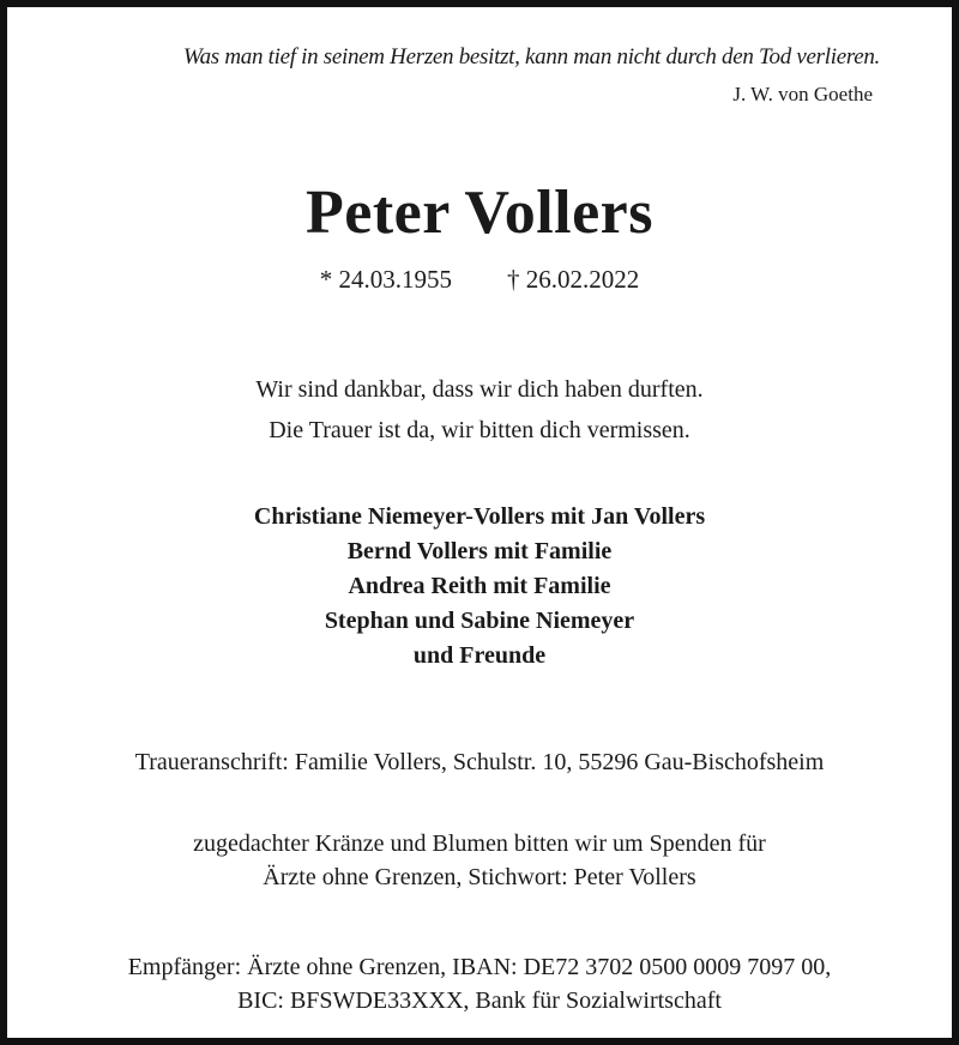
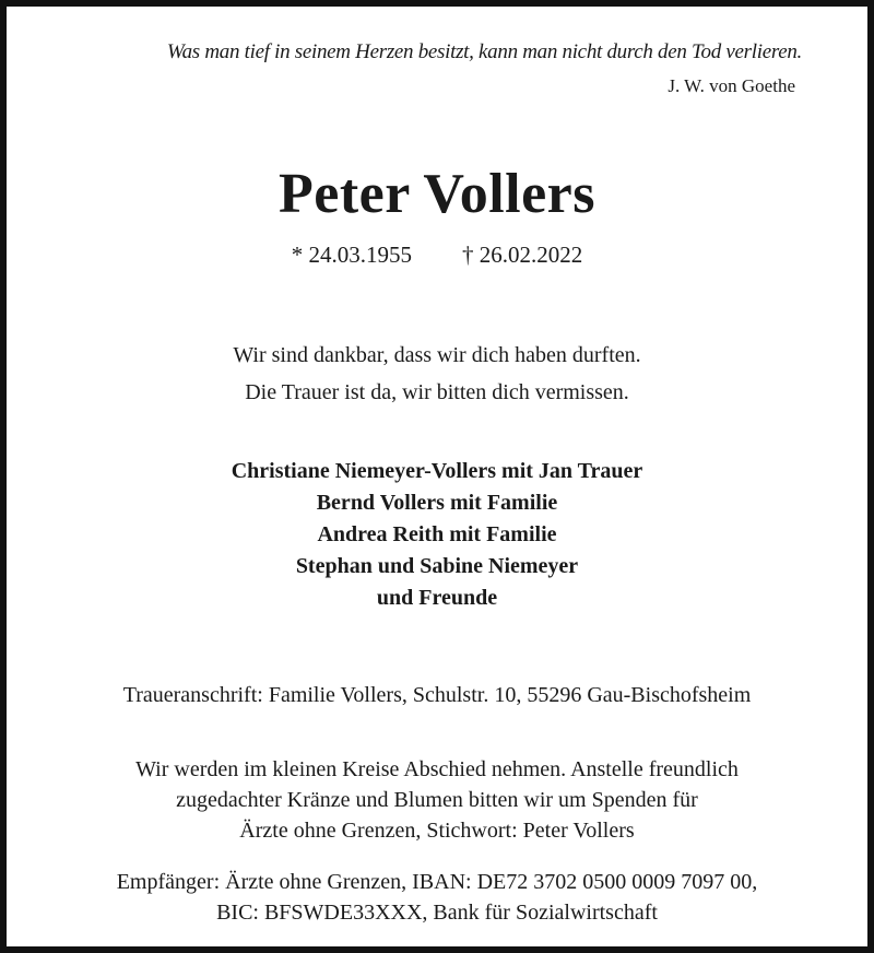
  Was man tief in seinem Herzen besitzt, kann man nicht durch den Tod verlieren.
  J. W. von Goethe
  Peter Vollers
  * 24.03.1955 † 26.02.2022
  Wir sind dankbar, dass wir dich haben durften.
  Die Trauer ist da, wir bitten dich vermissen.
- Christiane Niemeyer-Vollers mit Jan Vollers
+ Christiane Niemeyer-Vollers mit Jan Trauer
  Bernd Vollers mit Familie
  Andrea Reith mit Familie
  Stephan und Sabine Niemeyer
  und Freunde
  Traueranschrift: Familie Vollers, Schulstr. 10, 55296 Gau-Bischofsheim
+ Wir werden im kleinen Kreise Abschied nehmen. Anstelle freundlich
  zugedachter Kränze und Blumen bitten wir um Spenden für
  Ärzte ohne Grenzen, Stichwort: Peter Vollers
  Empfänger: Ärzte ohne Grenzen, IBAN: DE72 3702 0500 0009 7097 00,
  BIC: BFSWDE33XXX, Bank für Sozialwirtschaft
